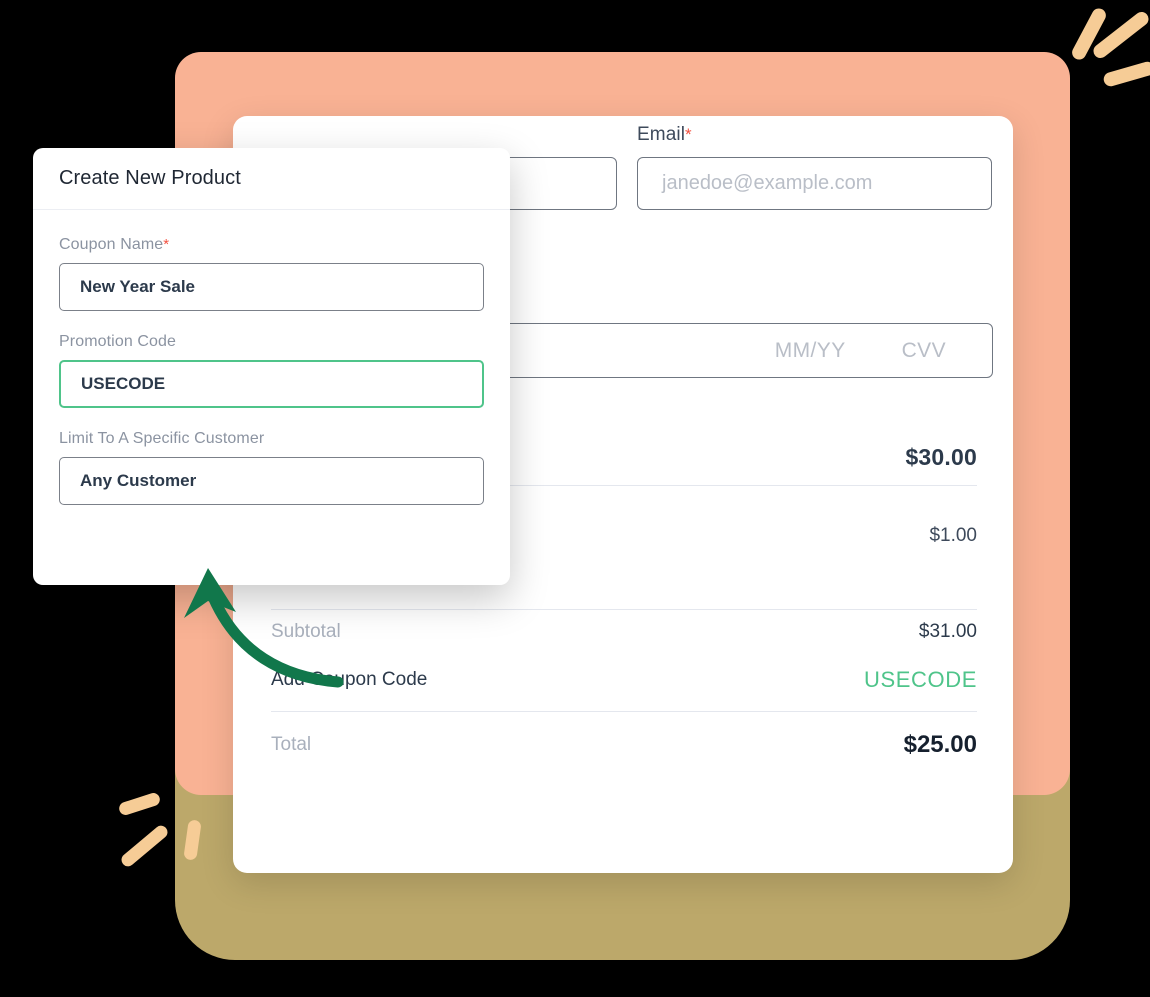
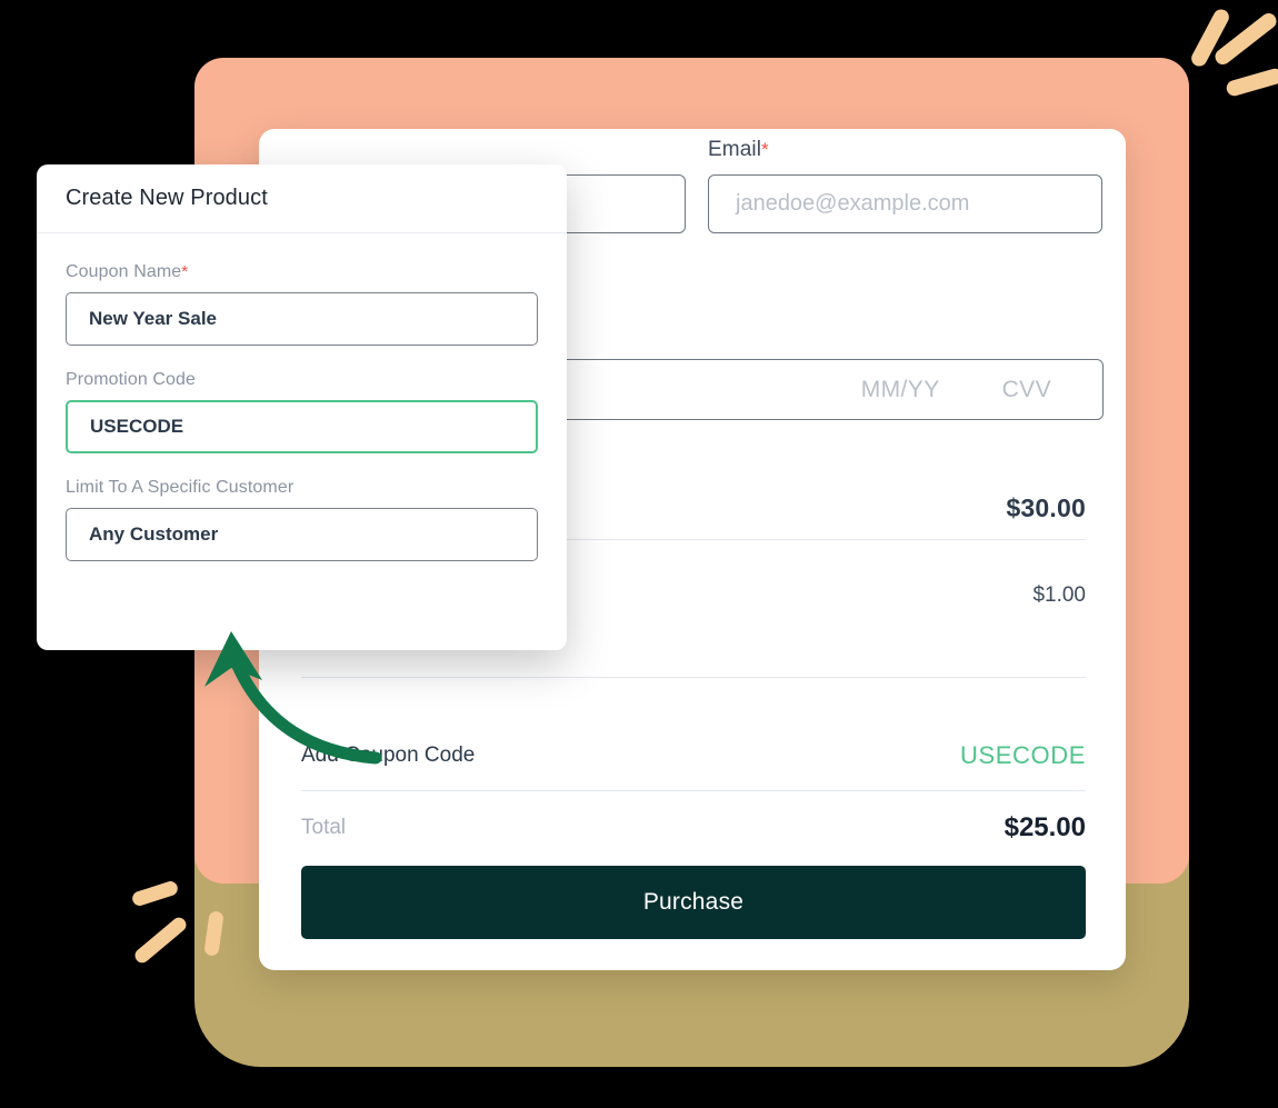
  Email*
  janedoe@example.com
  MM/YY
  CVV
  $30.00
  $1.00
- Subtotal
- $31.00
  USECODE
  Total
  $25.00
+ Purchase
  Create New Product
  Coupon Name*
  New Year Sale
  Promotion Code
  USECODE
  Limit To A Specific Customer
  Any Customer
